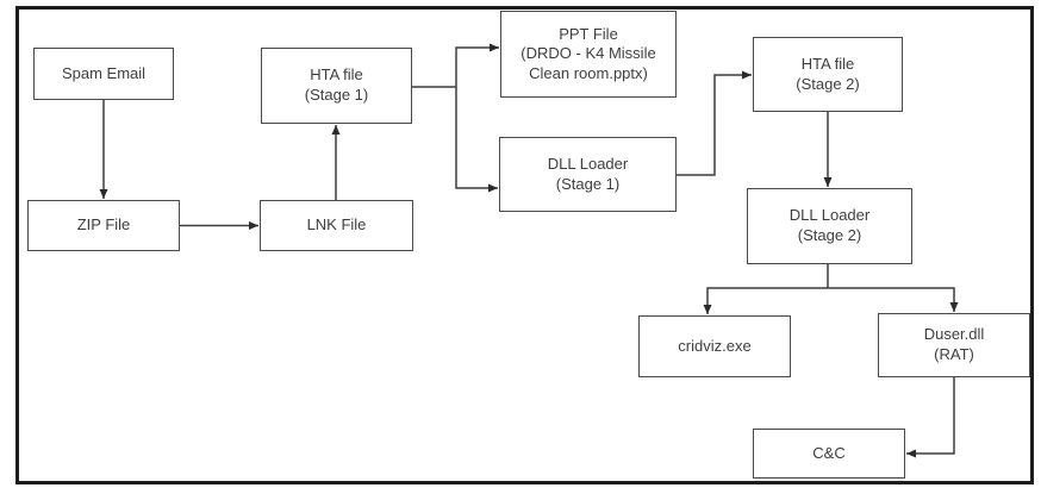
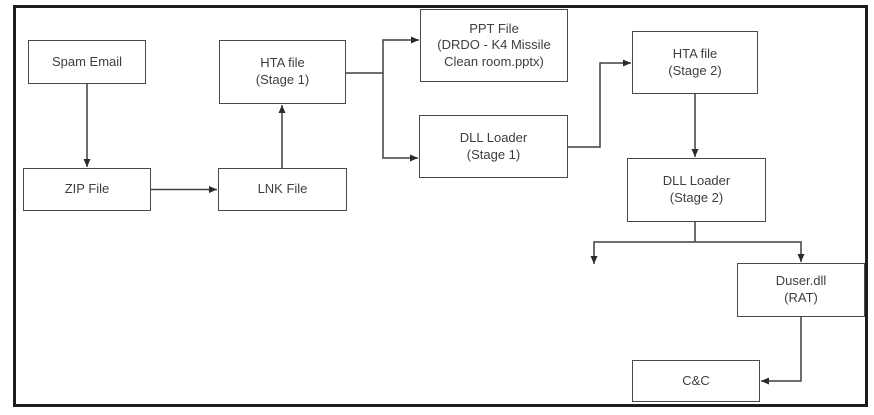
  Spam Email
  ZIP File
  LNK File
  HTA file
  (Stage 1)
  PPT File
  (DRDO - K4 Missile
  Clean room.pptx)
  DLL Loader
  (Stage 1)
  HTA file
  (Stage 2)
  DLL Loader
  (Stage 2)
- cridviz.exe
  Duser.dll
  (RAT)
  C&C
